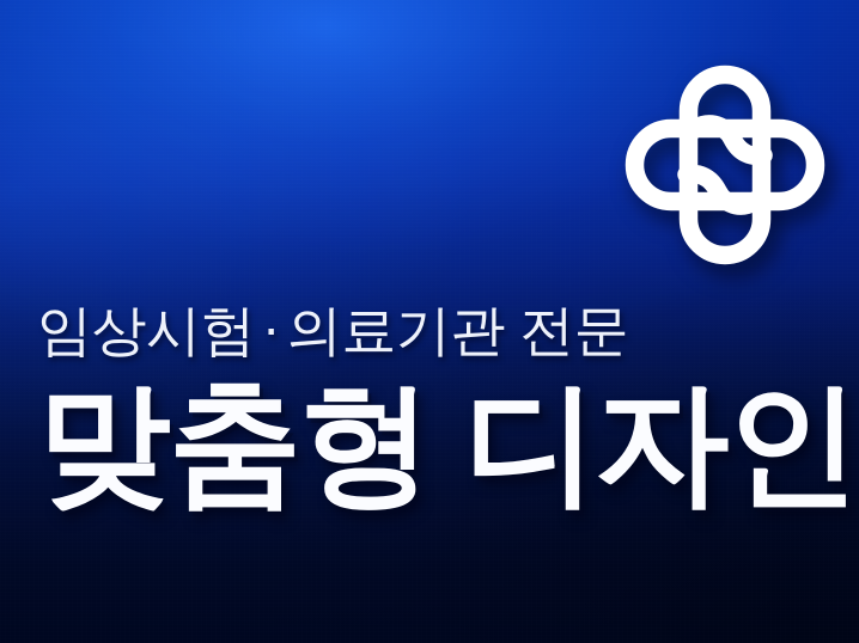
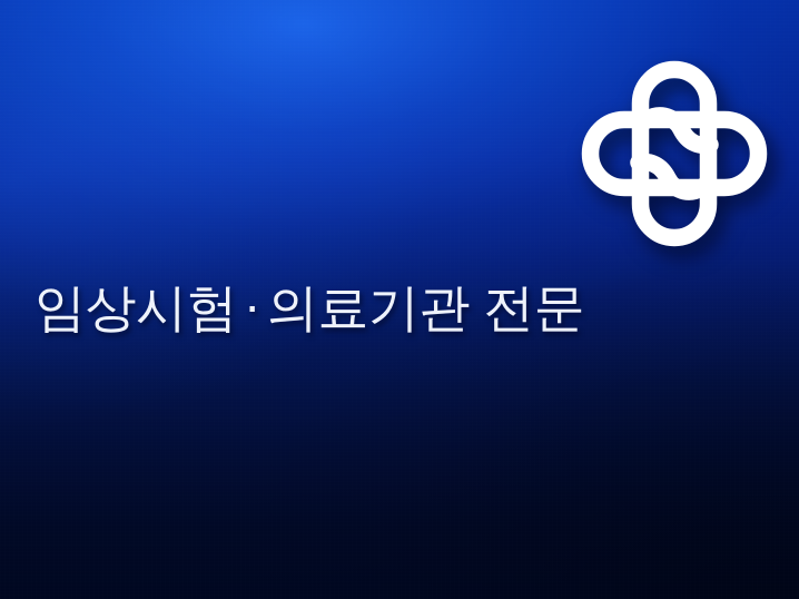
  임상시험·의료기관 전문
- 맞춤형 디자인
